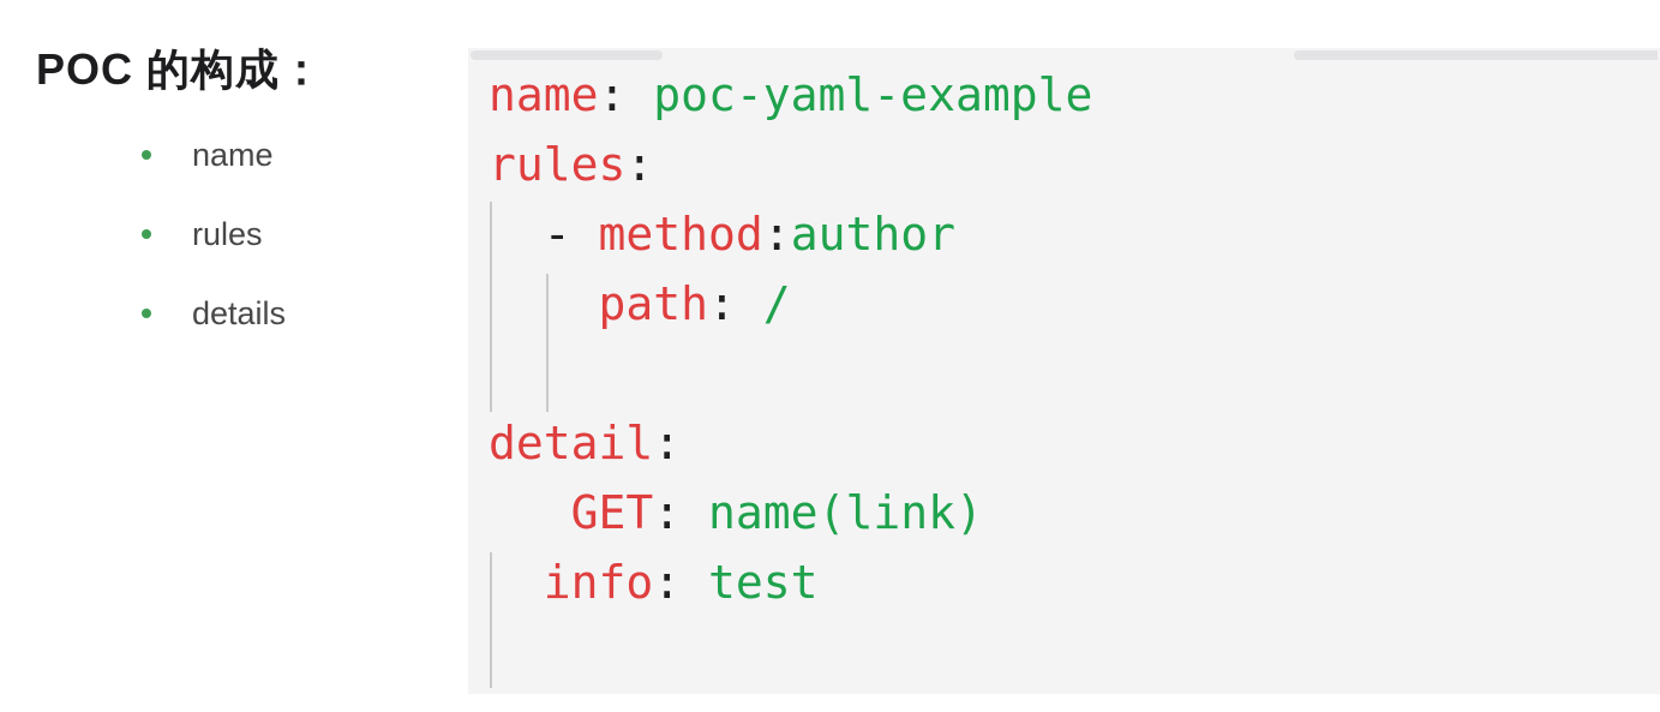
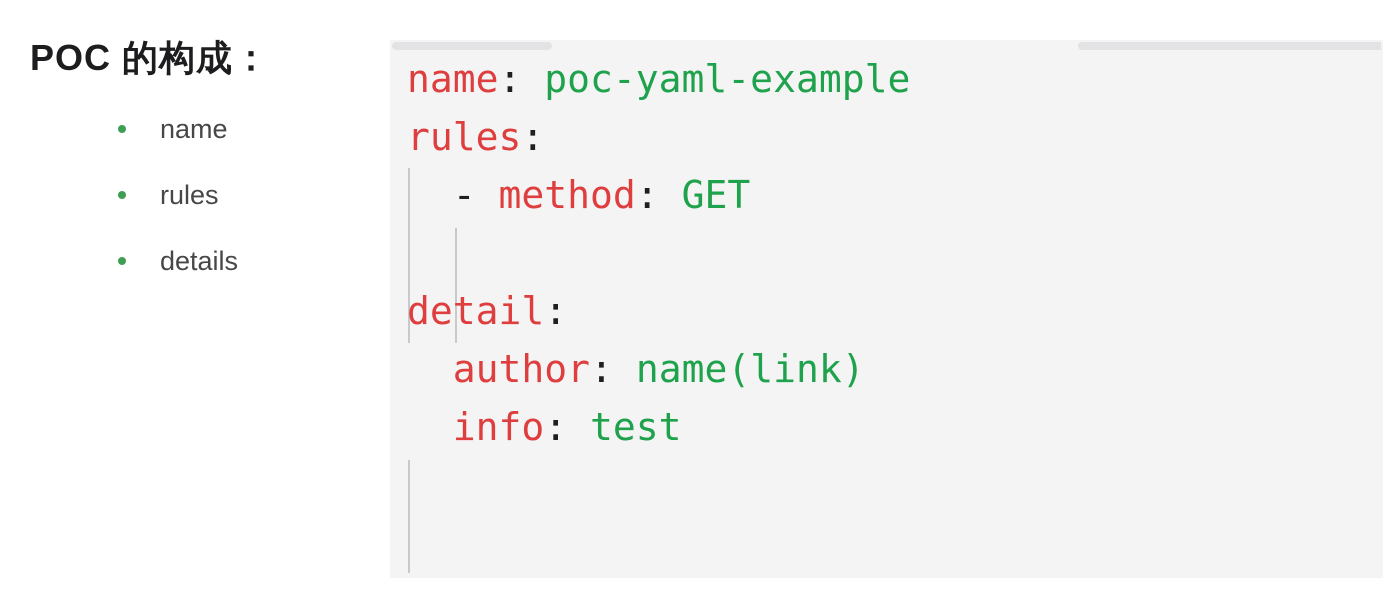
  POC 的构成：
  name
  rules
  details
  name: poc-yaml-example
  rules:
- - method:author
+ - method: GET
- path: /
  detail:
- GET: name(link)
+ author: name(link)
  info: test
